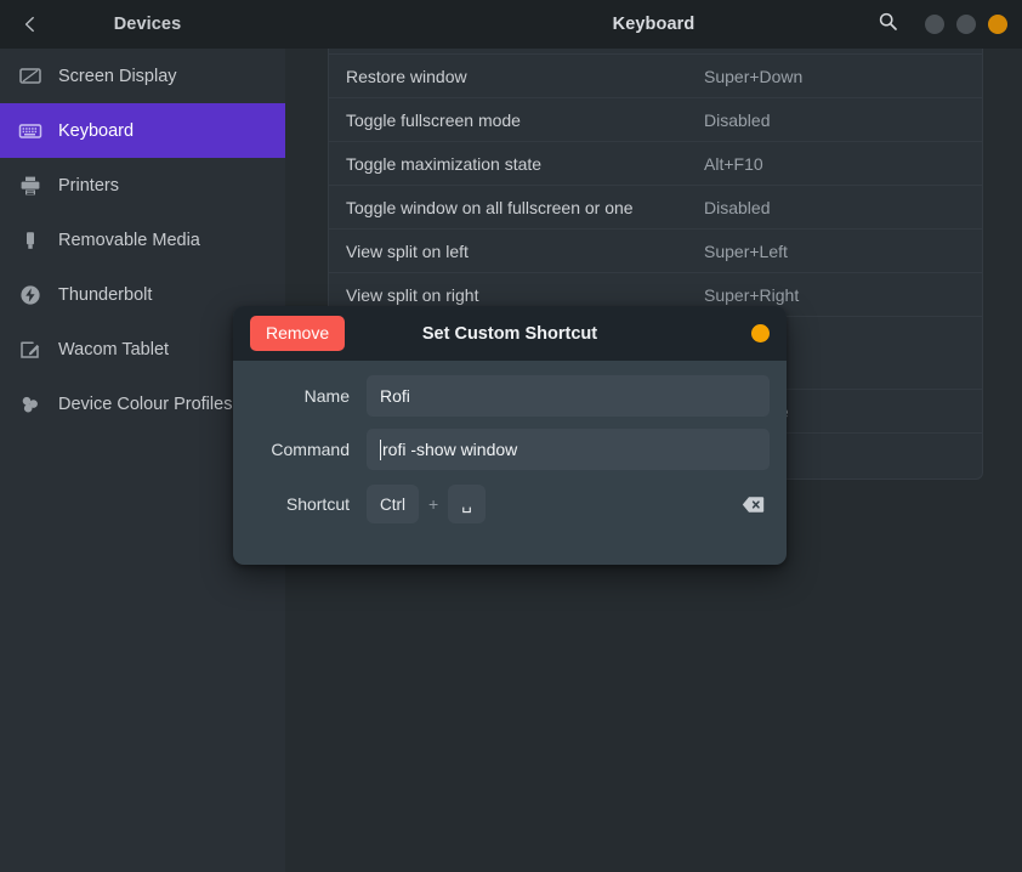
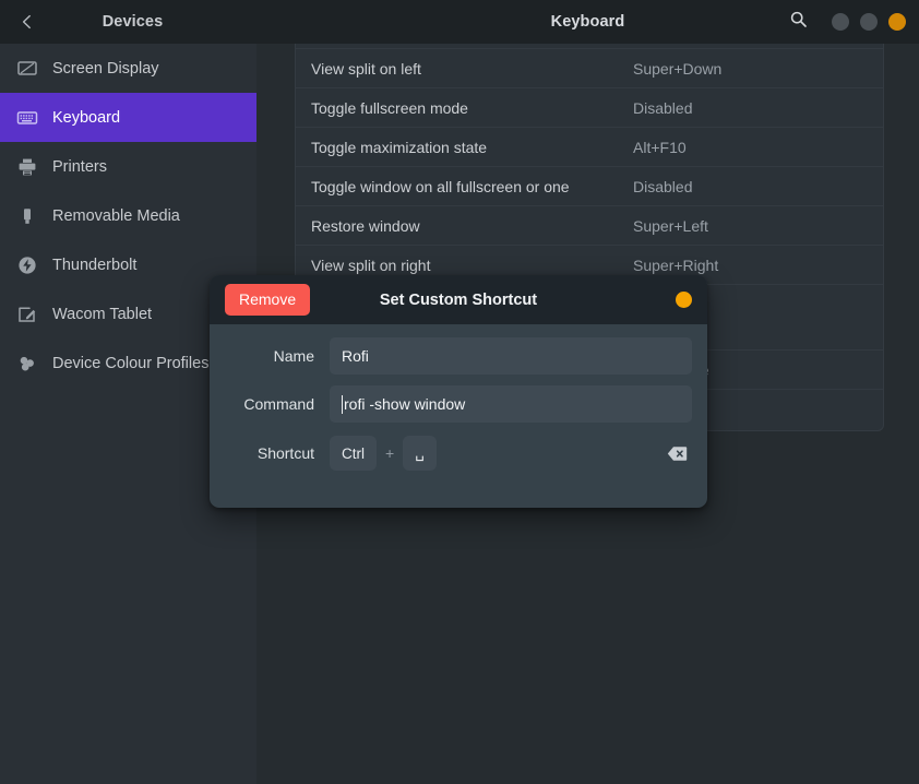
  Devices
  Keyboard
  Screen Display
  Keyboard
  Printers
  Removable Media
  Thunderbolt
  Wacom Tablet
  Device Colour Profiles
- Restore window
+ View split on left
  Super+Down
  Toggle fullscreen mode
  Disabled
  Toggle maximization state
  Alt+F10
  Toggle window on all fullscreen or one
  Disabled
- View split on left
+ Restore window
  Super+Left
  View split on right
  Super+Right
  Remove
  Set Custom Shortcut
  Name
  Rofi
  Command
  rofi -show window
  Shortcut
  Ctrl
  +
  ␣
